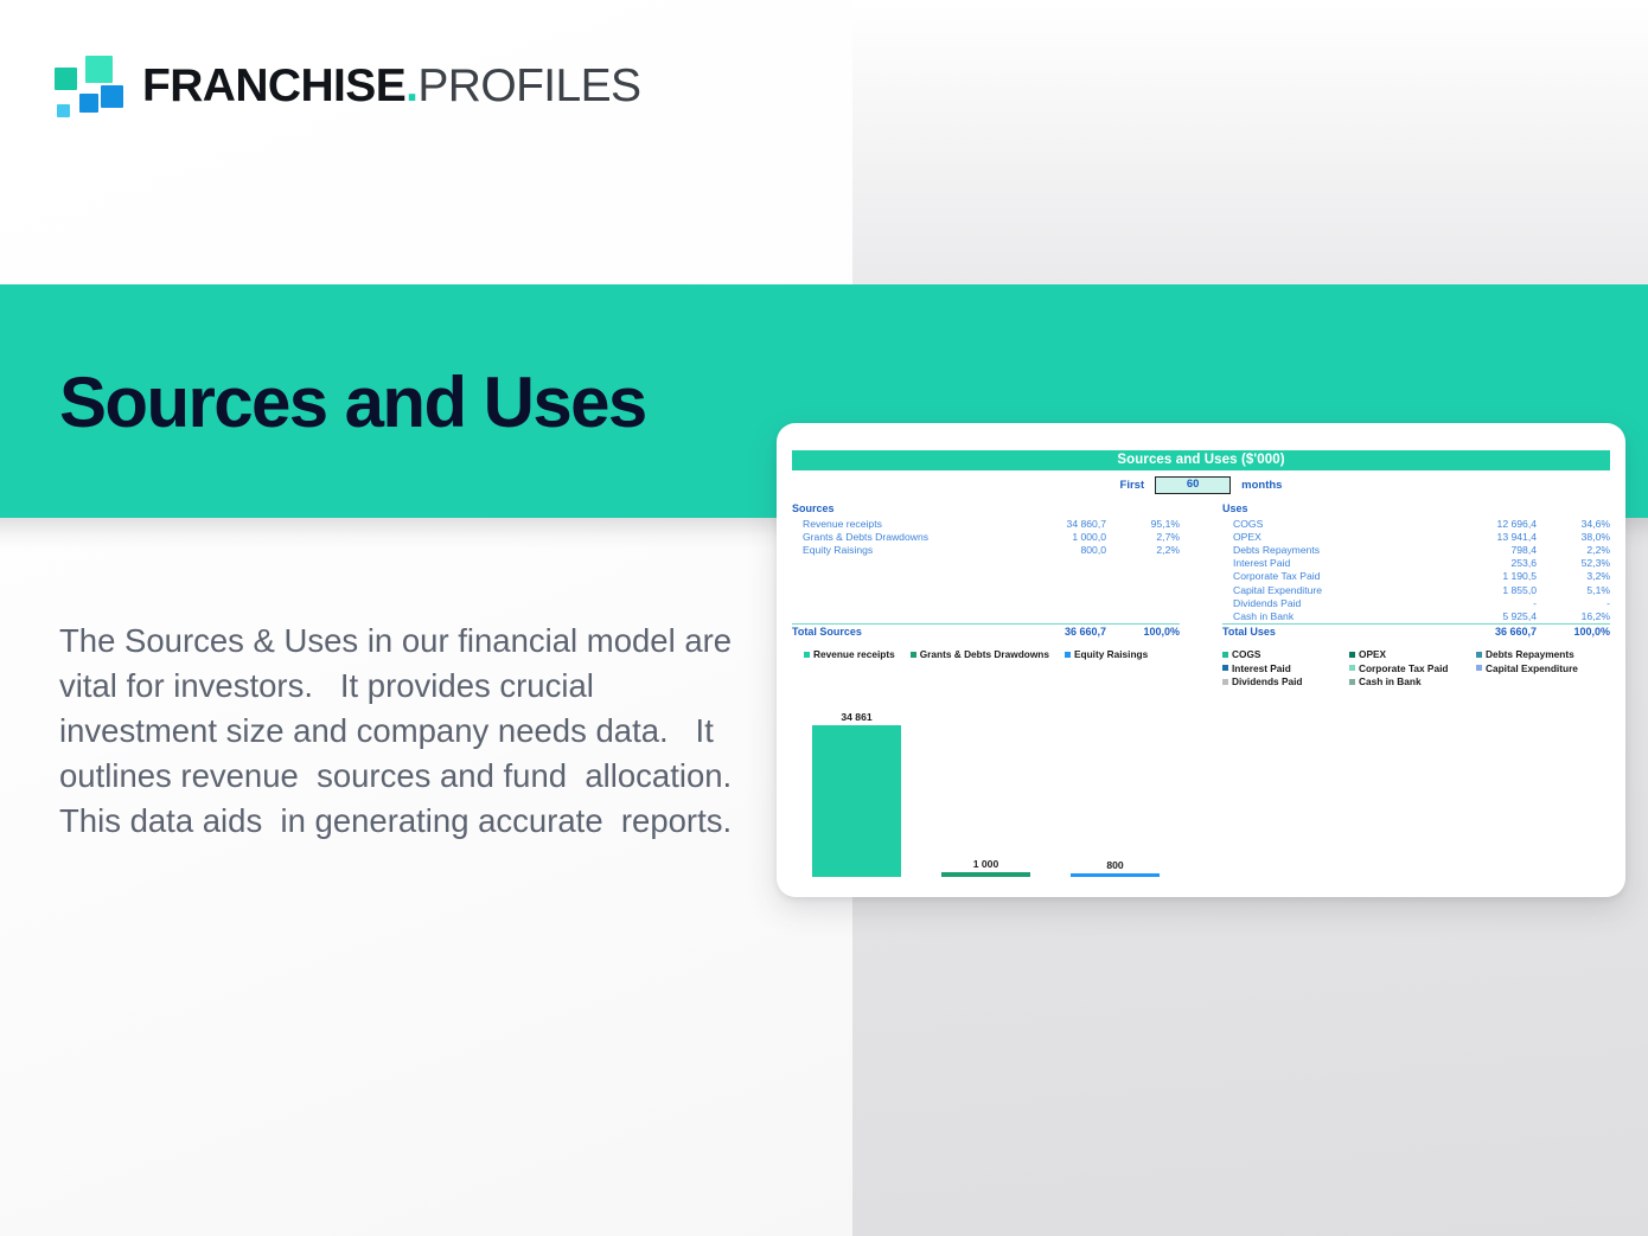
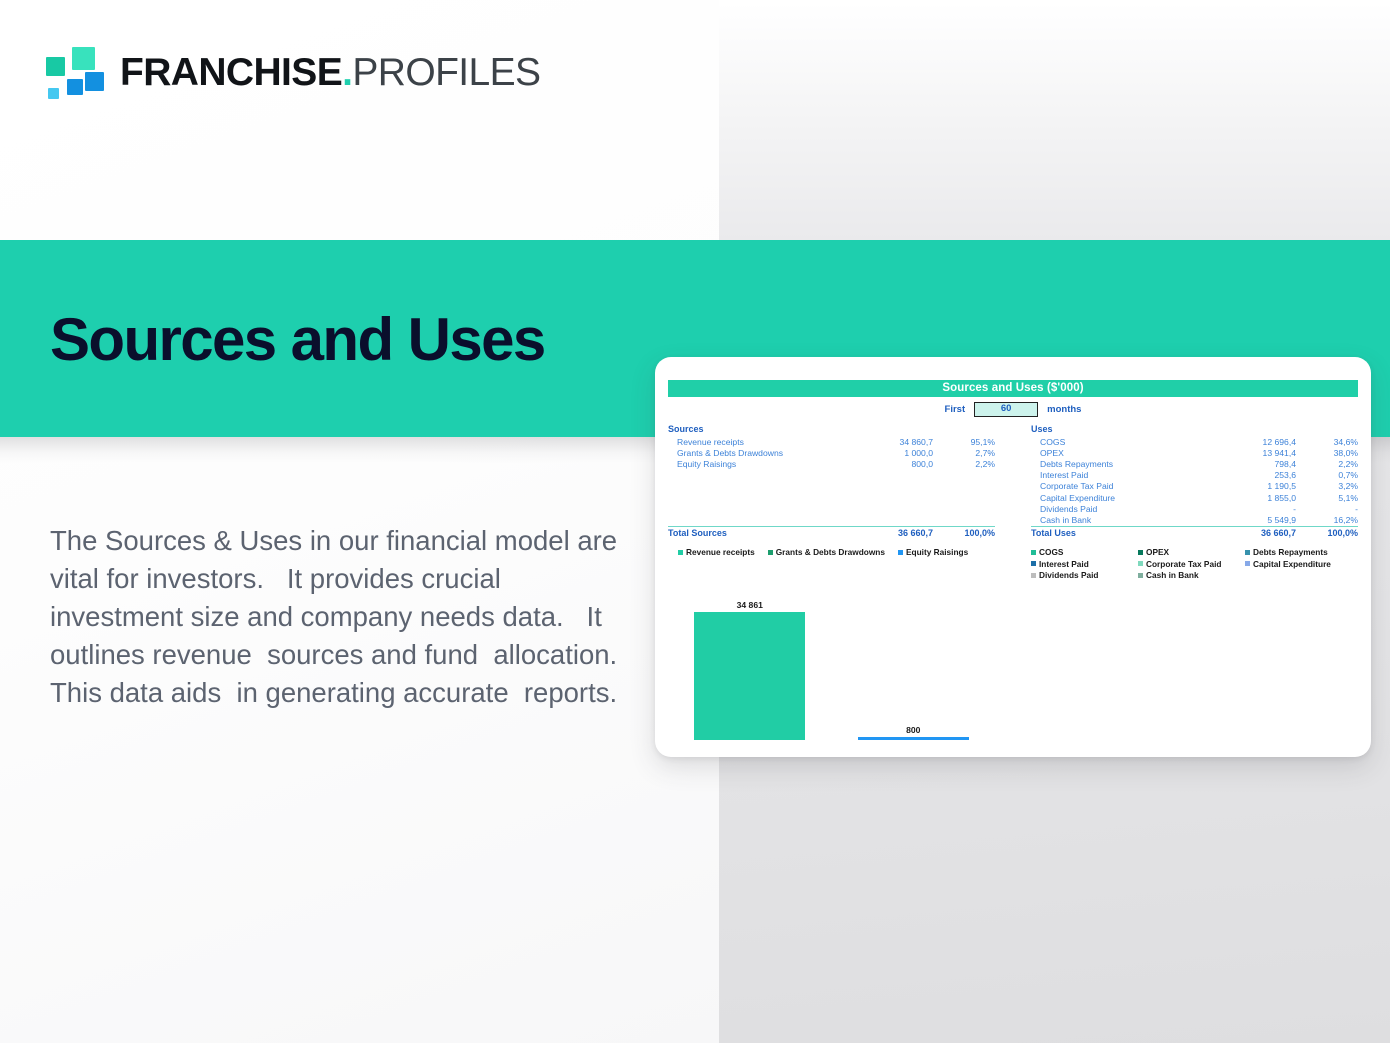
  FRANCHISE.PROFILES
  Sources and Uses
  The Sources & Uses in our financial model are vital for investors. It provides crucial investment size and company needs data. It outlines revenue sources and fund allocation. This data aids in generating accurate reports.
  Sources and Uses ($'000)
  First
  60
  months
  Sources
  Revenue receipts
  34 860,7
  95,1%
  Grants & Debts Drawdowns
  1 000,0
  2,7%
  Equity Raisings
  800,0
  2,2%
  Total Sources
  36 660,7
  100,0%
  Uses
  COGS
  12 696,4
  34,6%
  OPEX
  13 941,4
  38,0%
  Debts Repayments
  798,4
  2,2%
  Interest Paid
  253,6
- 52,3%
+ 0,7%
  Corporate Tax Paid
  1 190,5
  3,2%
  Capital Expenditure
  1 855,0
  5,1%
  Dividends Paid
  -
  -
  Cash in Bank
- 5 925,4
+ 5 549,9
  16,2%
  Total Uses
  36 660,7
  100,0%
  Revenue receipts
  Grants & Debts Drawdowns
  Equity Raisings
  COGS
  OPEX
  Debts Repayments
  Interest Paid
  Corporate Tax Paid
  Capital Expenditure
  Dividends Paid
  Cash in Bank
  34 861
- 1 000
  800
